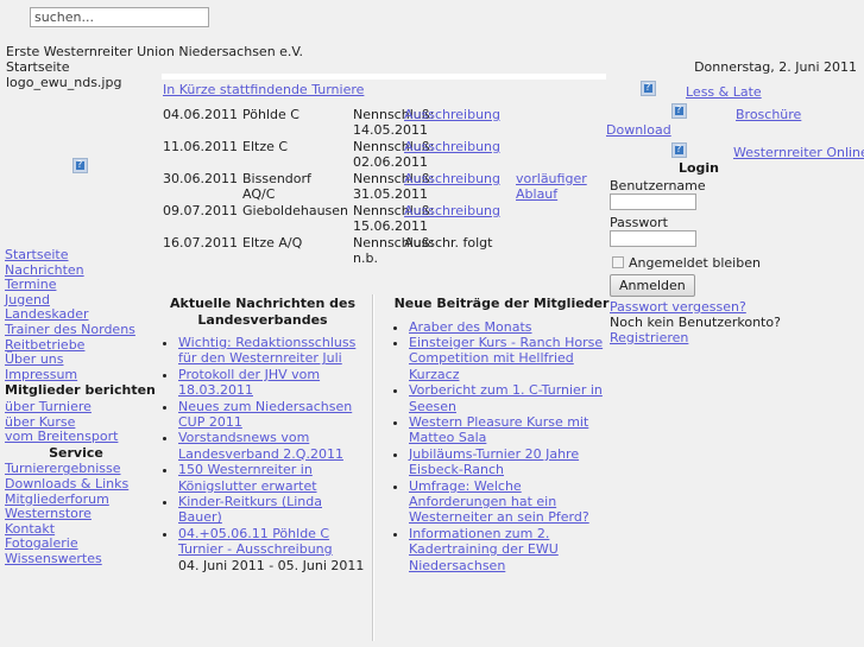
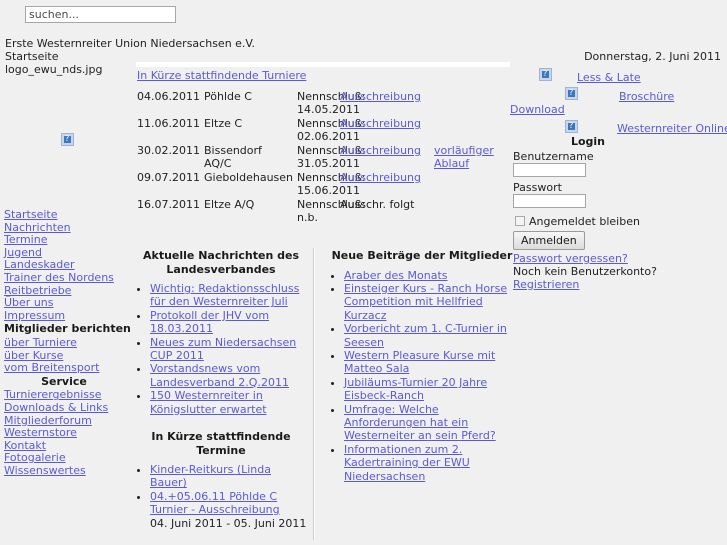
  suchen...
  Erste Westernreiter Union Niedersachsen e.V.
  Startseite
  logo_ewu_nds.jpg
  Donnerstag, 2. Juni 2011
  Startseite
  Nachrichten
  Termine
  Jugend
  Landeskader
  Trainer des Nordens
  Reitbetriebe
  Über uns
  Impressum
  Mitglieder berichten
  über Turniere
  über Kurse
  vom Breitensport
  Service
  Turnierergebnisse
  Downloads & Links
  Mitgliederforum
  Westernstore
  Kontakt
  Fotogalerie
  Wissenswertes
  In Kürze stattfindende Turniere
  04.06.2011
  Pöhlde C
  Nennschluß:
  14.05.2011
  Ausschreibung
  11.06.2011
  Eltze C
  Nennschluß:
  02.06.2011
  Ausschreibung
- 30.06.2011
+ 30.02.2011
  Bissendorf AQ/C
  Nennschluß:
  31.05.2011
  Ausschreibung
  vorläufiger Ablauf
  09.07.2011
  Gieboldehausen
  Nennschluß:
  15.06.2011
  Ausschreibung
  16.07.2011
  Eltze A/Q
  Nennschluß:
  n.b.
  Ausschr. folgt
  Aktuelle Nachrichten des Landesverbandes
  Wichtig: Redaktionsschluss für den Westernreiter Juli
  Protokoll der JHV vom 18.03.2011
  Neues zum Niedersachsen CUP 2011
  Vorstandsnews vom Landesverband 2.Q.2011
  150 Westernreiter in Königslutter erwartet
+ In Kürze stattfindende Termine
  Kinder-Reitkurs (Linda Bauer)
  04.+05.06.11 Pöhlde C Turnier - Ausschreibung
  04. Juni 2011 - 05. Juni 2011
  Neue Beiträge der Mitglieder
  Araber des Monats
  Einsteiger Kurs - Ranch Horse Competition mit Hellfried Kurzacz
  Vorbericht zum 1. C-Turnier in Seesen
  Western Pleasure Kurse mit Matteo Sala
  Jubiläums-Turnier 20 Jahre Eisbeck-Ranch
  Umfrage: Welche Anforderungen hat ein Westerneiter an sein Pferd?
  Informationen zum 2. Kadertraining der EWU Niedersachsen
  Less & Late
  Broschüre
  Download
  Westernreiter Onlin
  Login
  Benutzername
  Passwort
  Angemeldet bleiben
  Anmelden
  Passwort vergessen?
  Noch kein Benutzerkonto?
  Registrieren
